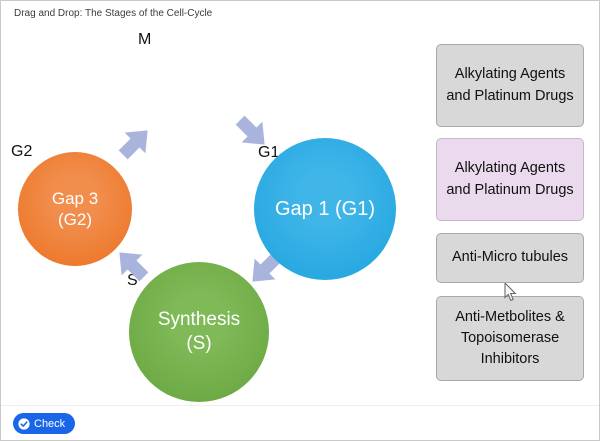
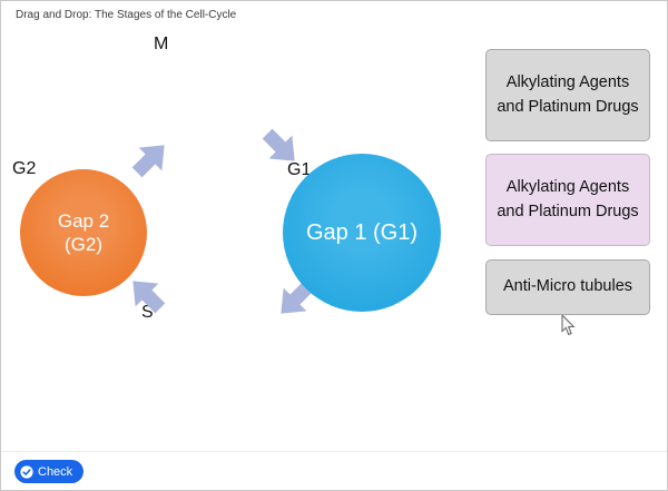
  Drag and Drop: The Stages of the Cell-Cycle
  M
  G1
  G2
  S
  Gap 1 (G1)
- Gap 3
+ Gap 2
  (G2)
- Synthesis
- (S)
  Alkylating Agents and Platinum Drugs
  Alkylating Agents and Platinum Drugs
  Anti-Micro tubules
- Anti-Metbolites & Topoisomerase Inhibitors
  Check
